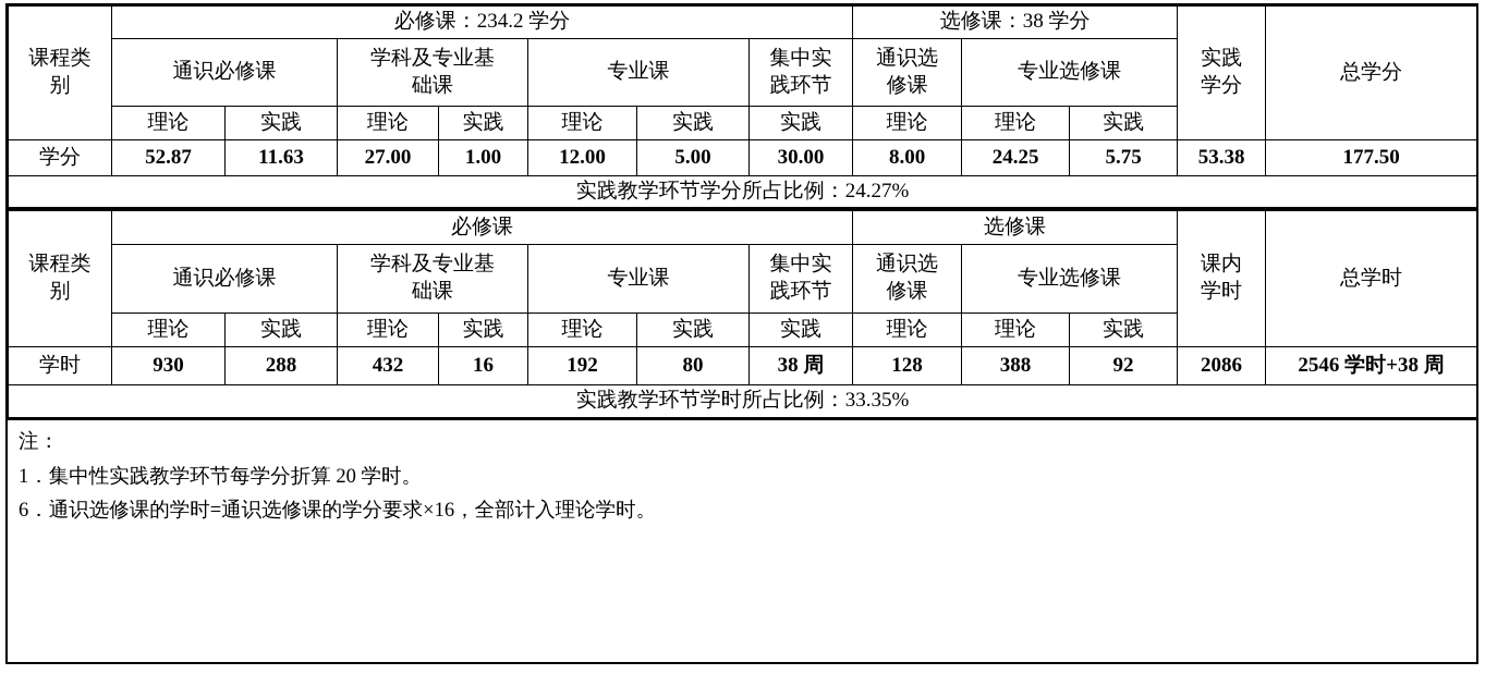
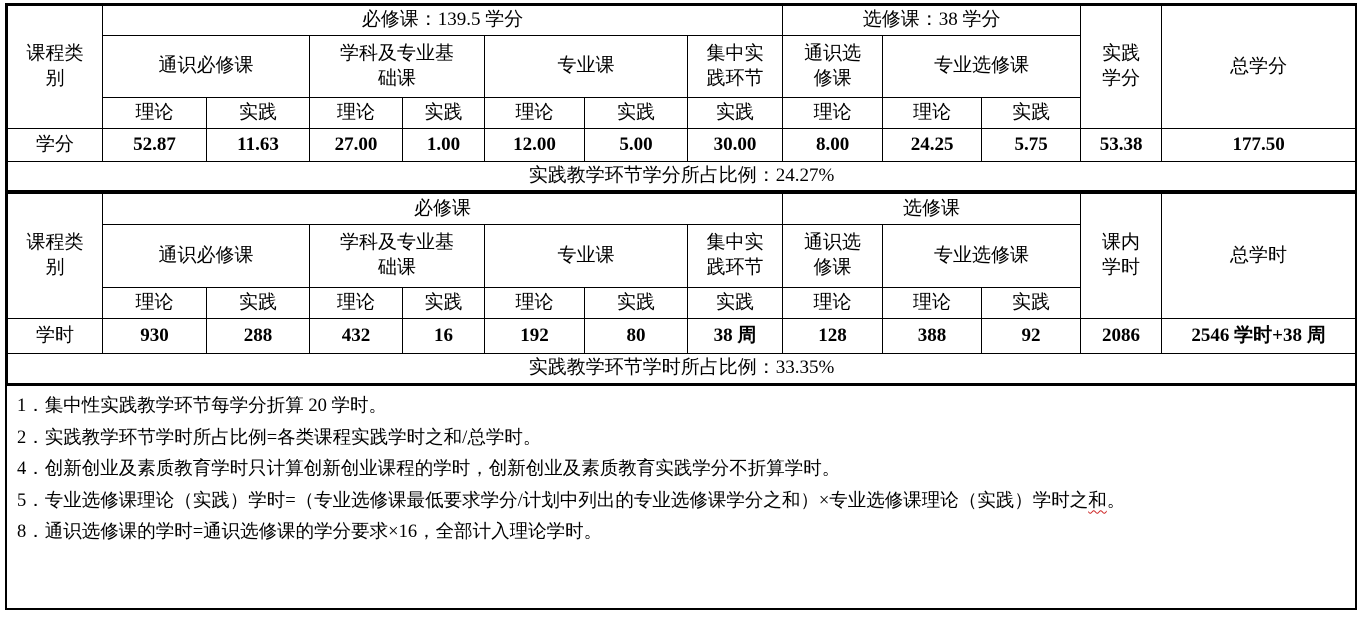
- 课程类 别	必修课：234.2 学分	选修课：38 学分	实践 学分	总学分
+ 课程类 别	必修课：139.5 学分	选修课：38 学分	实践 学分	总学分
  通识必修课	学科及专业基 础课	专业课	集中实 践环节	通识选 修课	专业选修课
  理论	实践	理论	实践	理论	实践	实践	理论	理论	实践
  学分	52.87	11.63	27.00	1.00	12.00	5.00	30.00	8.00	24.25	5.75	53.38	177.50
  实践教学环节学分所占比例：24.27%
  课程类 别	必修课	选修课	课内 学时	总学时
  通识必修课	学科及专业基 础课	专业课	集中实 践环节	通识选 修课	专业选修课
  理论	实践	理论	实践	理论	实践	实践	理论	理论	实践
  学时	930	288	432	16	192	80	38 周	128	388	92	2086	2546 学时+38 周
  实践教学环节学时所占比例：33.35%
- 注：
  1．集中性实践教学环节每学分折算 20 学时。
+ 2．实践教学环节学时所占比例=各类课程实践学时之和/总学时。
+ 4．创新创业及素质教育学时只计算创新创业课程的学时，创新创业及素质教育实践学分不折算学时。
+ 5．专业选修课理论（实践）学时=（专业选修课最低要求学分/计划中列出的专业选修课学分之和）×专业选修课理论（实践）学时之和。
- 6．通识选修课的学时=通识选修课的学分要求×16，全部计入理论学时。
+ 8．通识选修课的学时=通识选修课的学分要求×16，全部计入理论学时。
